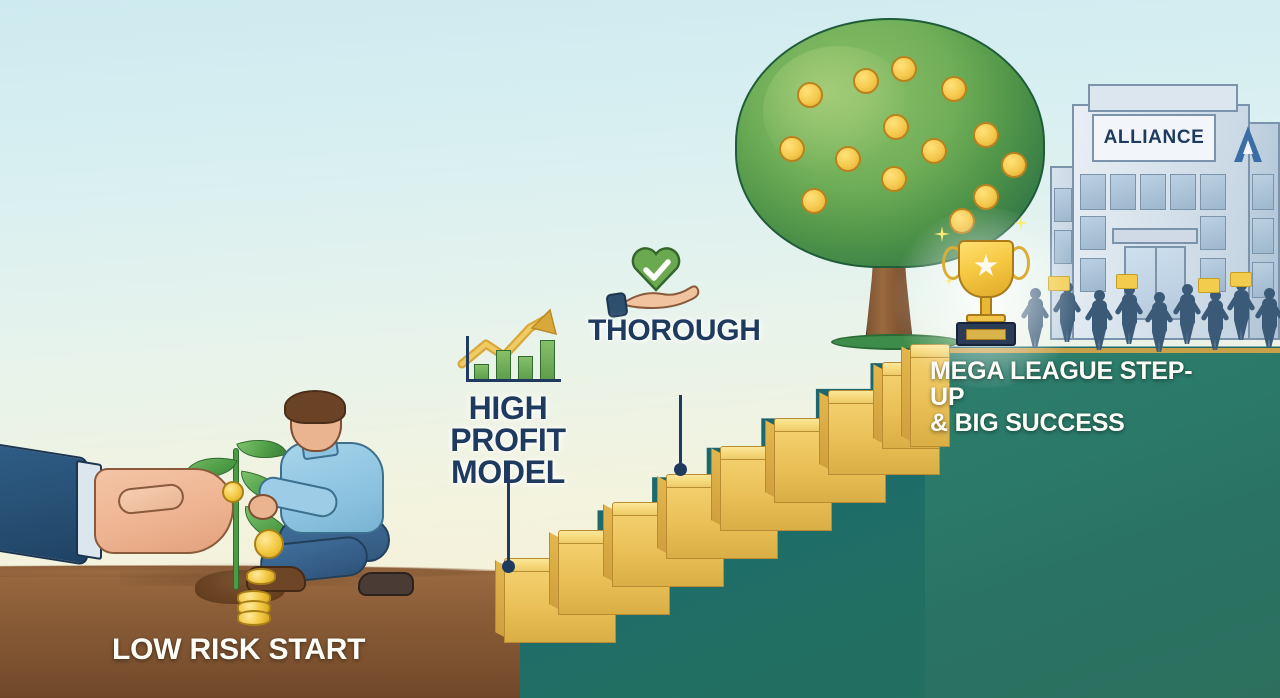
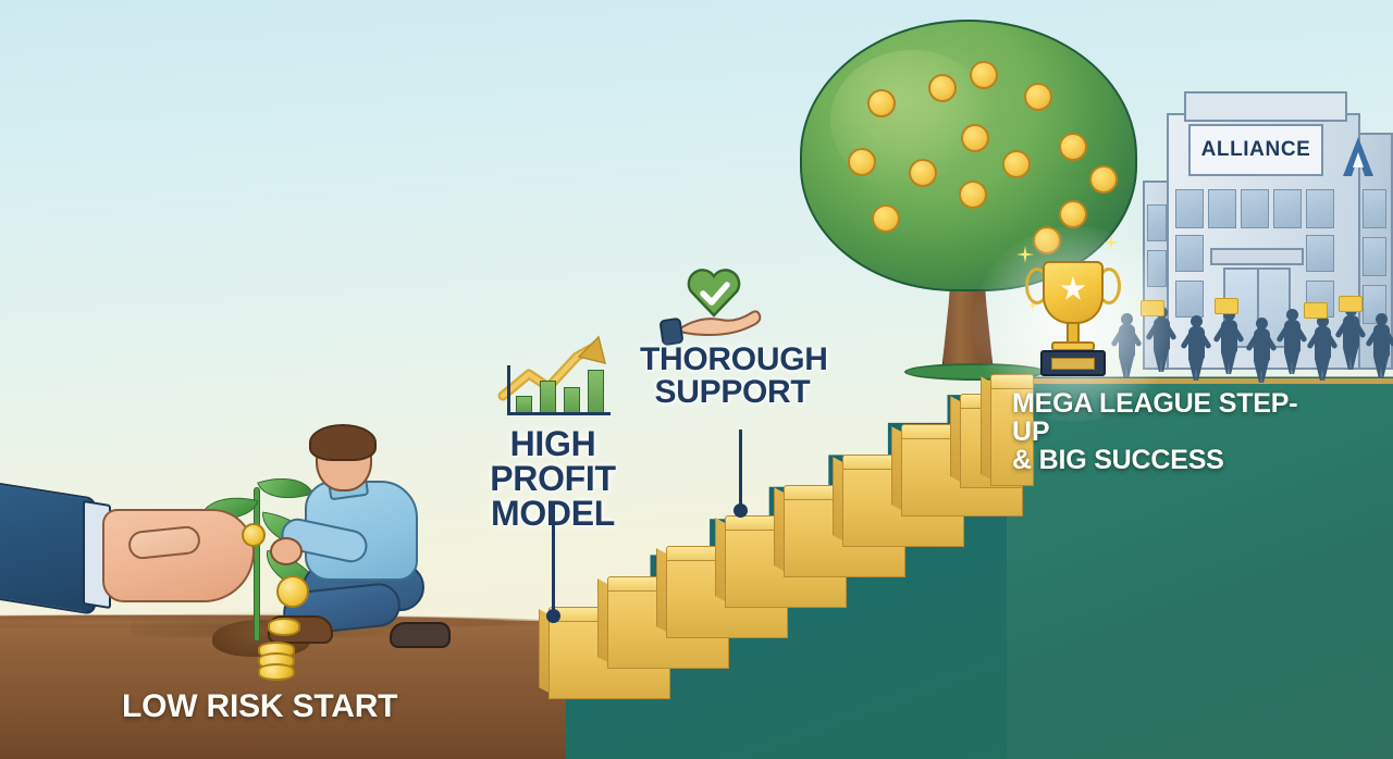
  ALLIANCE
  HIGH PROFIT
  MODEL
  THOROUGH
+ SUPPORT
  LOW RISK START
  MEGA LEAGUE STEP-UP
  & BIG SUCCESS
